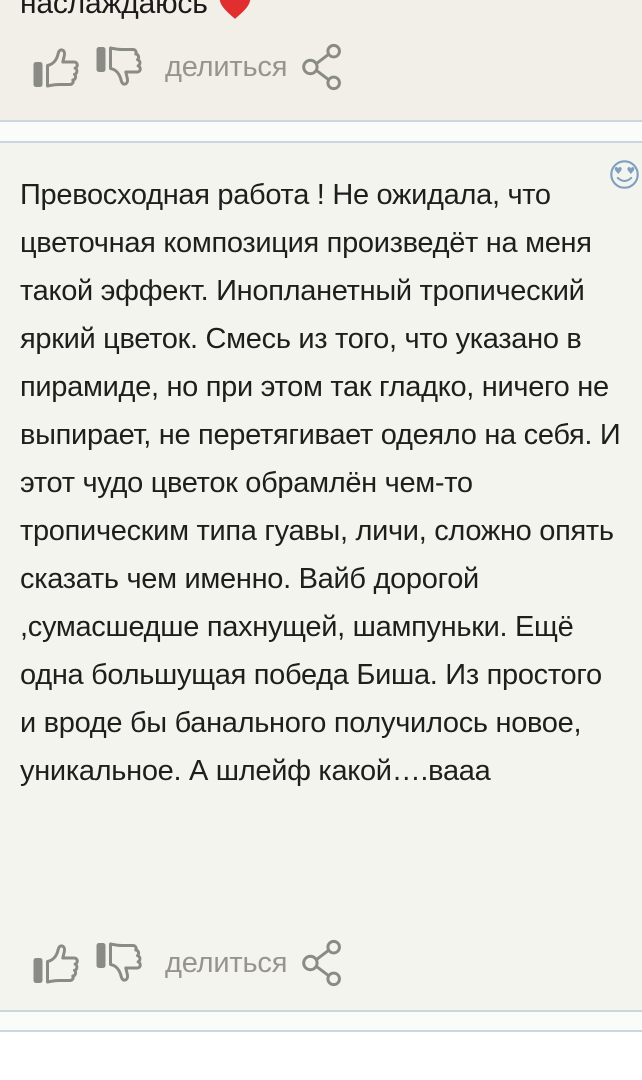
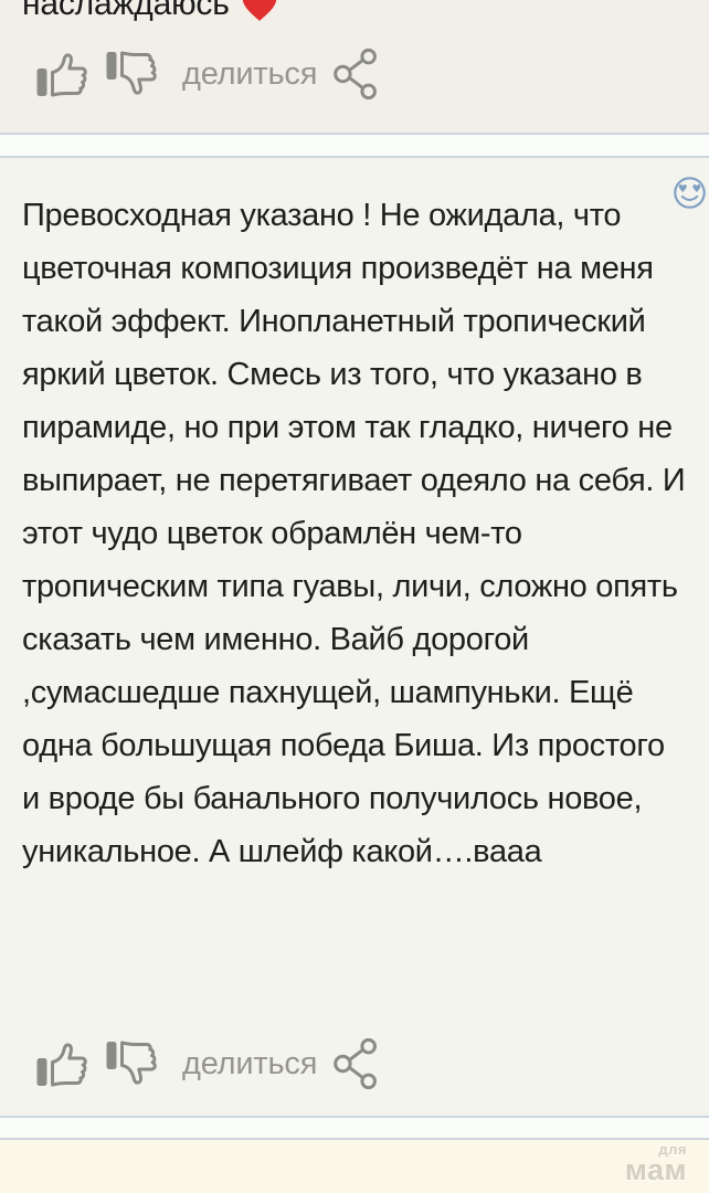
  наслаждаюсь
  делиться
- Превосходная работа ! Не ожидала, что цветочная композиция произведёт на меня такой эффект. Инопланетный тропический яркий цветок. Смесь из того, что указано в пирамиде, но при этом так гладко, ничего не выпирает, не перетягивает одеяло на себя. И этот чудо цветок обрамлён чем-то тропическим типа гуавы, личи, сложно опять сказать чем именно. Вайб дорогой ,сумасшедше пахнущей, шампуньки. Ещё одна большущая победа Биша. Из простого и вроде бы банального получилось новое, уникальное. А шлейф какой….вааа
+ Превосходная указано ! Не ожидала, что цветочная композиция произведёт на меня такой эффект. Инопланетный тропический яркий цветок. Смесь из того, что указано в пирамиде, но при этом так гладко, ничего не выпирает, не перетягивает одеяло на себя. И этот чудо цветок обрамлён чем-то тропическим типа гуавы, личи, сложно опять сказать чем именно. Вайб дорогой ,сумасшедше пахнущей, шампуньки. Ещё одна большущая победа Биша. Из простого и вроде бы банального получилось новое, уникальное. А шлейф какой….вааа
  делиться
+ для
+ мам
